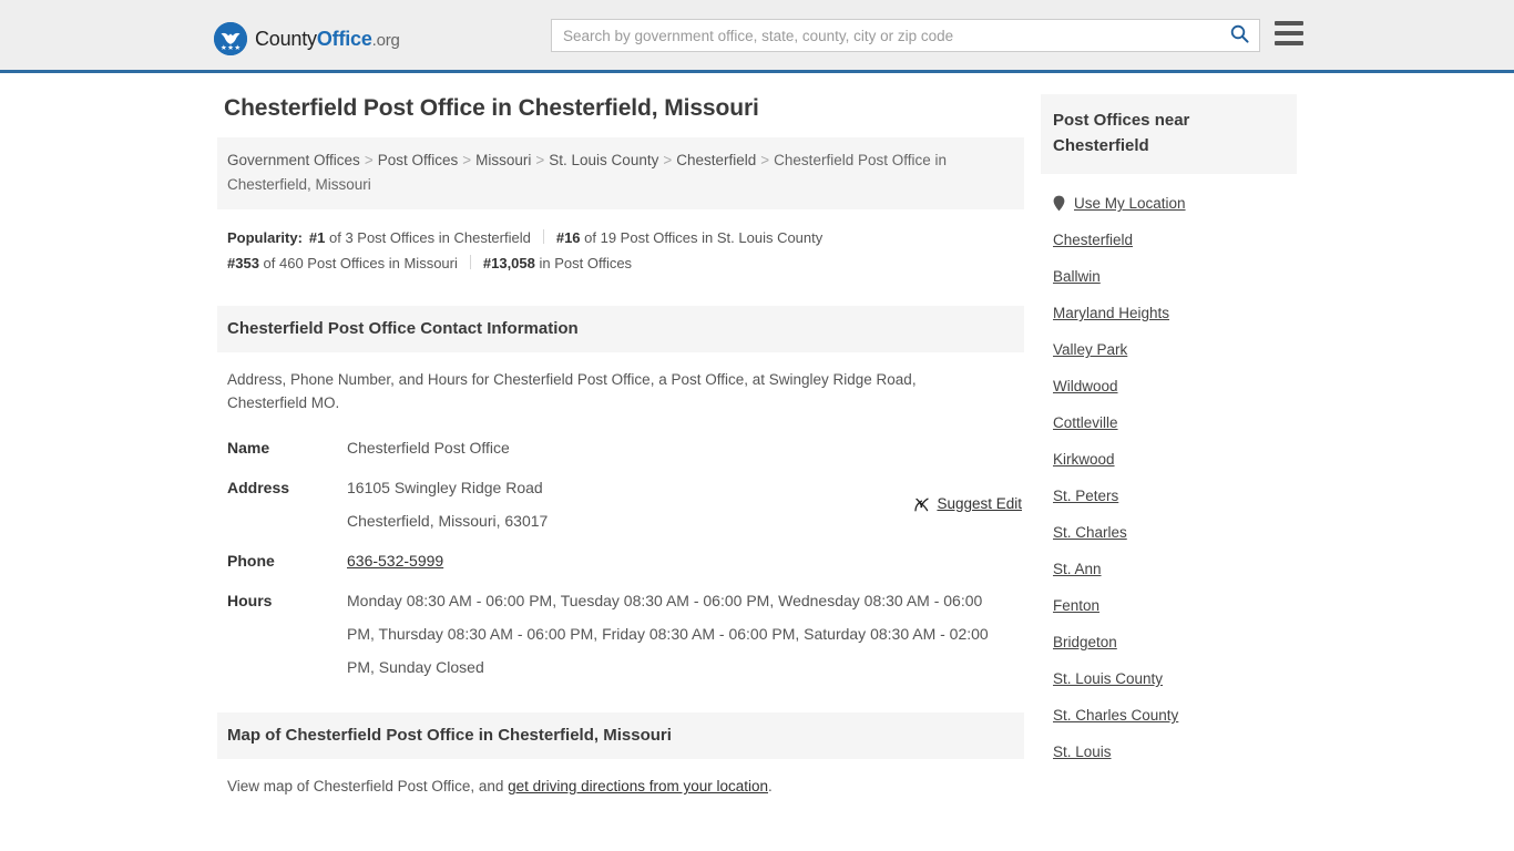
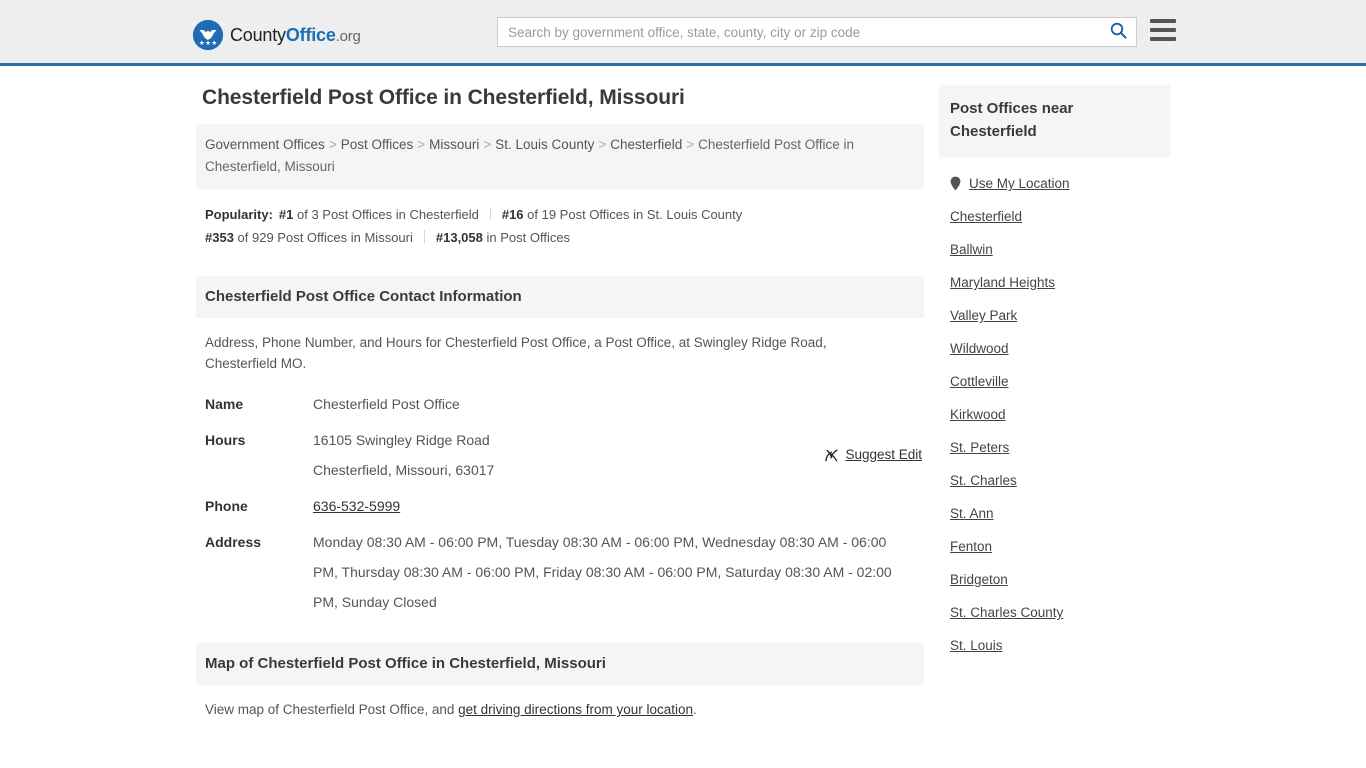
  CountyOffice.org
  Search by government office, state, county, city or zip code
  Chesterfield Post Office in Chesterfield, Missouri
  Government Offices > Post Offices > Missouri > St. Louis County > Chesterfield > Chesterfield Post Office in Chesterfield, Missouri
  Popularity: #1 of 3 Post Offices in Chesterfield #16 of 19 Post Offices in St. Louis County
- #353 of 460 Post Offices in Missouri #13,058 in Post Offices
+ #353 of 929 Post Offices in Missouri #13,058 in Post Offices
  Chesterfield Post Office Contact Information
  Address, Phone Number, and Hours for Chesterfield Post Office, a Post Office, at Swingley Ridge Road, Chesterfield MO.
  Name	Chesterfield Post Office
- Address	16105 Swingley Ridge RoadChesterfield, Missouri, 63017
+ Hours	16105 Swingley Ridge RoadChesterfield, Missouri, 63017
  Phone	636-532-5999
- Hours	Monday 08:30 AM - 06:00 PM, Tuesday 08:30 AM - 06:00 PM, Wednesday 08:30 AM - 06:00 PM, Thursday 08:30 AM - 06:00 PM, Friday 08:30 AM - 06:00 PM, Saturday 08:30 AM - 02:00 PM, Sunday Closed
+ Address	Monday 08:30 AM - 06:00 PM, Tuesday 08:30 AM - 06:00 PM, Wednesday 08:30 AM - 06:00 PM, Thursday 08:30 AM - 06:00 PM, Friday 08:30 AM - 06:00 PM, Saturday 08:30 AM - 02:00 PM, Sunday Closed
  Suggest Edit
  Map of Chesterfield Post Office in Chesterfield, Missouri
  View map of Chesterfield Post Office, and get driving directions from your location.
  Post Offices near Chesterfield
  Use My Location
  Chesterfield
  Ballwin
  Maryland Heights
  Valley Park
  Wildwood
  Cottleville
  Kirkwood
  St. Peters
  St. Charles
  St. Ann
  Fenton
  Bridgeton
- St. Louis County
  St. Charles County
  St. Louis
